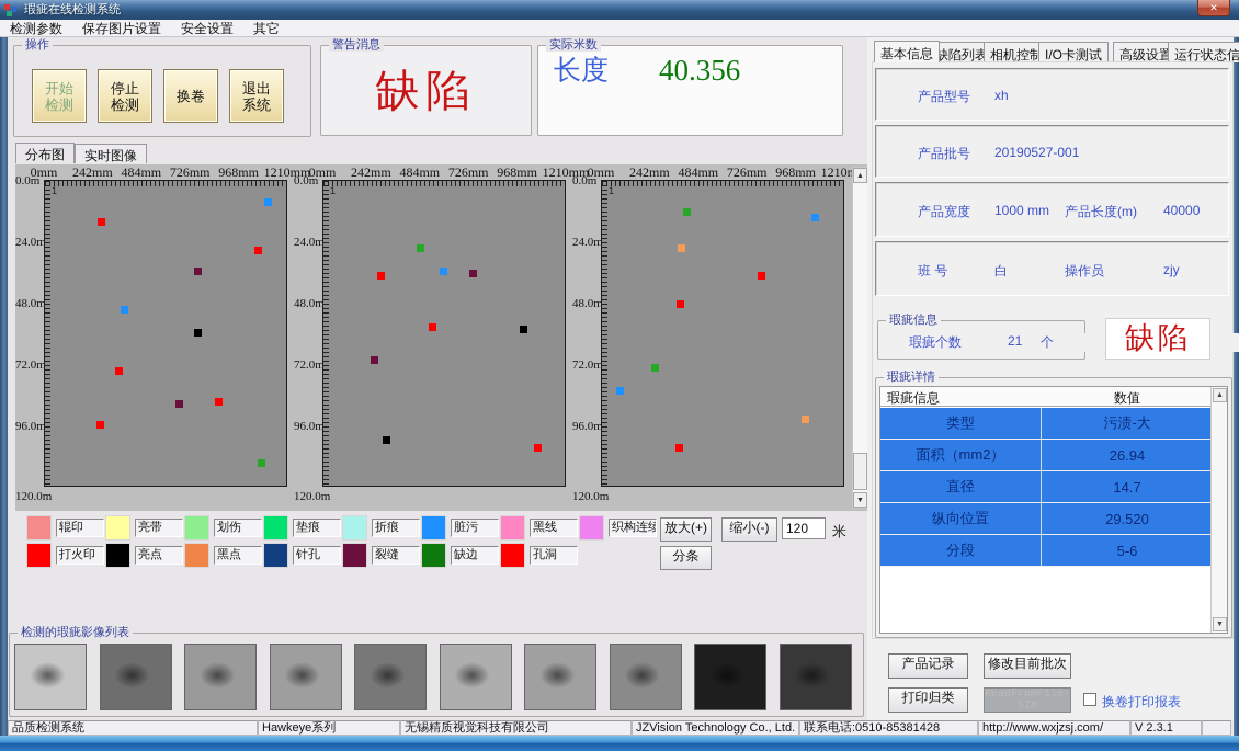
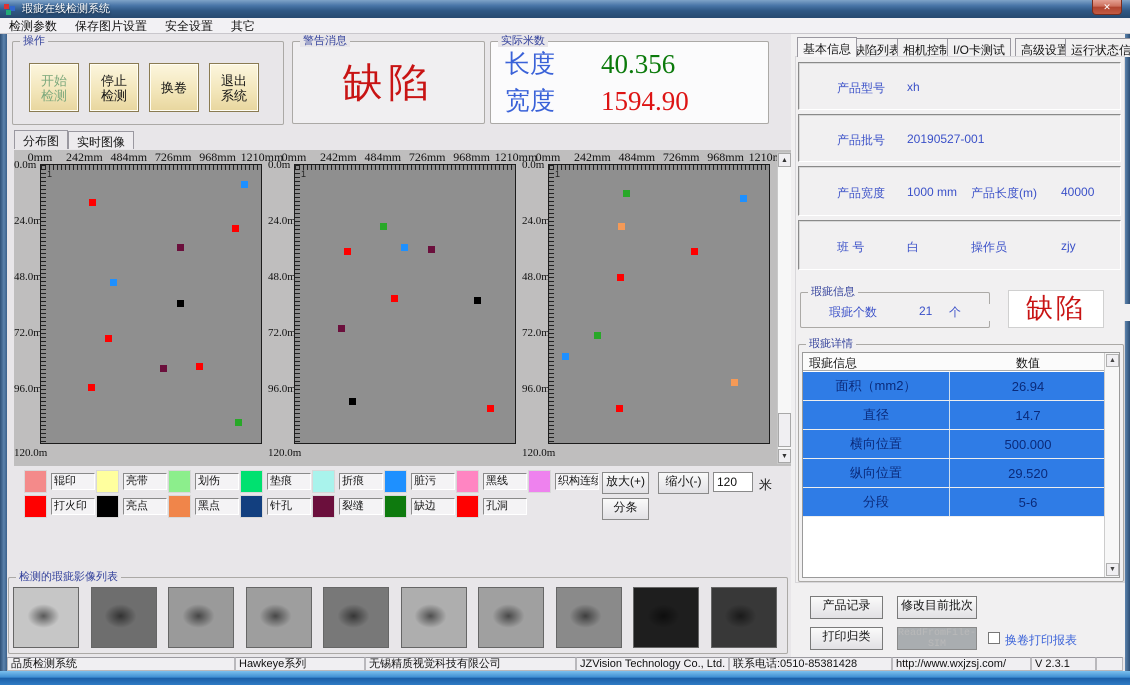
  瑕疵在线检测系统
  ✕
  检测参数
  保存图片设置
  安全设置
  其它
  操作
  开始
  检测
  停止
  检测
  换卷
  退出
  系统
  警告消息
  缺陷
  实际米数
  长度
  40.356
+ 宽度
+ 1594.90
  分布图
  实时图像
  0mm
  242mm
  484mm
  726mm
  968mm
  1210mm
  0.0m
  24.0m
  48.0m
  72.0m
  96.0m
  120.0m
  1
  0mm
  242mm
  484mm
  726mm
  968mm
  1210mm
  0.0m
  24.0m
  48.0m
  72.0m
  96.0m
  120.0m
  1
  0mm
  242mm
  484mm
  726mm
  968mm
  0.0m
  24.0m
  48.0m
  72.0m
  96.0m
  120.0m
  1
  辊印
  亮带
  划伤
  垫痕
  折痕
  脏污
  黑线
  织构连续
  打火印
  亮点
  黑点
  针孔
  裂缝
  缺边
  孔洞
  放大(+)
  缩小(-)
  120
  米
  分条
  基本信息
  缺陷列表
  相机控制
  I/O卡测试
  高级设置
  运行状态信
  产品型号
  xh
  产品批号
  20190527-001
  产品宽度
  1000 mm
  产品长度(m)
  40000
  班 号
  白
  操作员
  zjy
  瑕疵信息
  瑕疵个数
  21
  个
  缺陷
  瑕疵详情
  瑕疵信息
  数值
- 类型
- 污渍-大
  面积（mm2）
  26.94
  直径
  14.7
+ 横向位置
+ 500.000
  纵向位置
  29.520
  分段
  5-6
  产品记录
  修改目前批次
  打印归类
  ReadFromFile-SIM
  换卷打印报表
  检测的瑕疵影像列表
  品质检测系统
  Hawkeye系列
  无锡精质视觉科技有限公司
  JZVision Technology Co., Ltd.
  联系电话:0510-85381428
  http://www.wxjzsj.com/
  V 2.3.1
